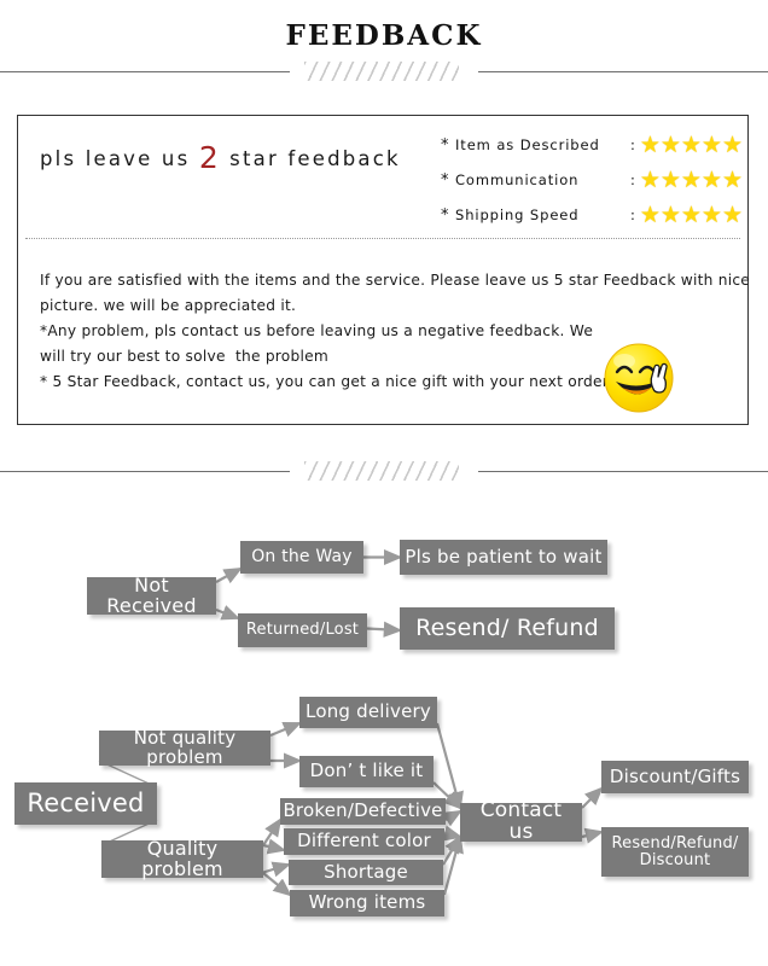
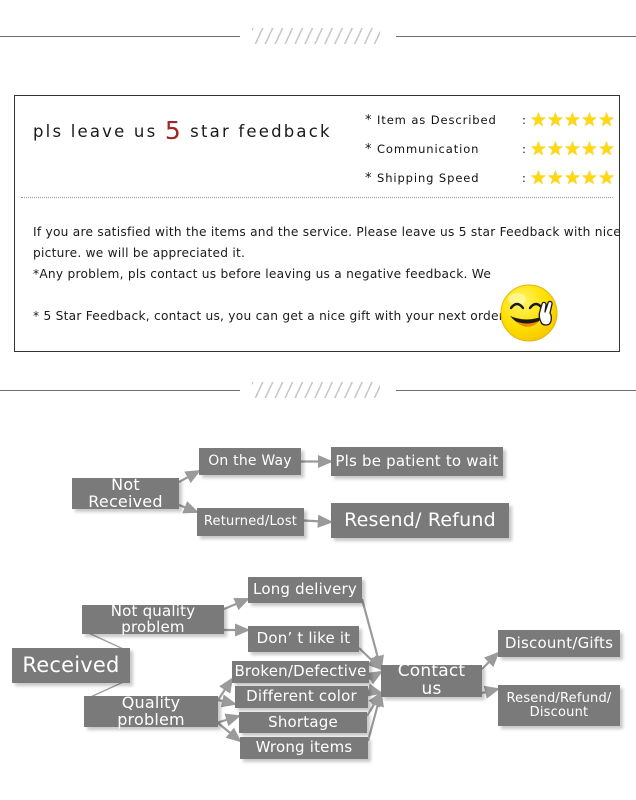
- FEEDBACK
- pls leave us 2 star feedback
+ pls leave us 5 star feedback
  *
  Item as Described
  :
  ★★★★★
  *
  Communication
  :
  ★★★★★
  *
  Shipping Speed
  :
  ★★★★★
  If you are satisfied with the items and the service. Please leave us 5 star Feedback with nice
  picture. we will be appreciated it.
  *Any problem, pls contact us before leaving us a negative feedback. We
- will try our best to solve the problem
  * 5 Star Feedback, contact us, you can get a nice gift with your next orde
  Not Received
  On the Way
  Pls be patient to wait
  Returned/Lost
  Resend/ Refund
  Received
  Not quality problem
  Quality problem
  Long delivery
  Don’ t like it
  Broken/Defective
  Different color
  Shortage
  Wrong items
  Contact us
  Discount/Gifts
  Resend/Refund/
  Discount
